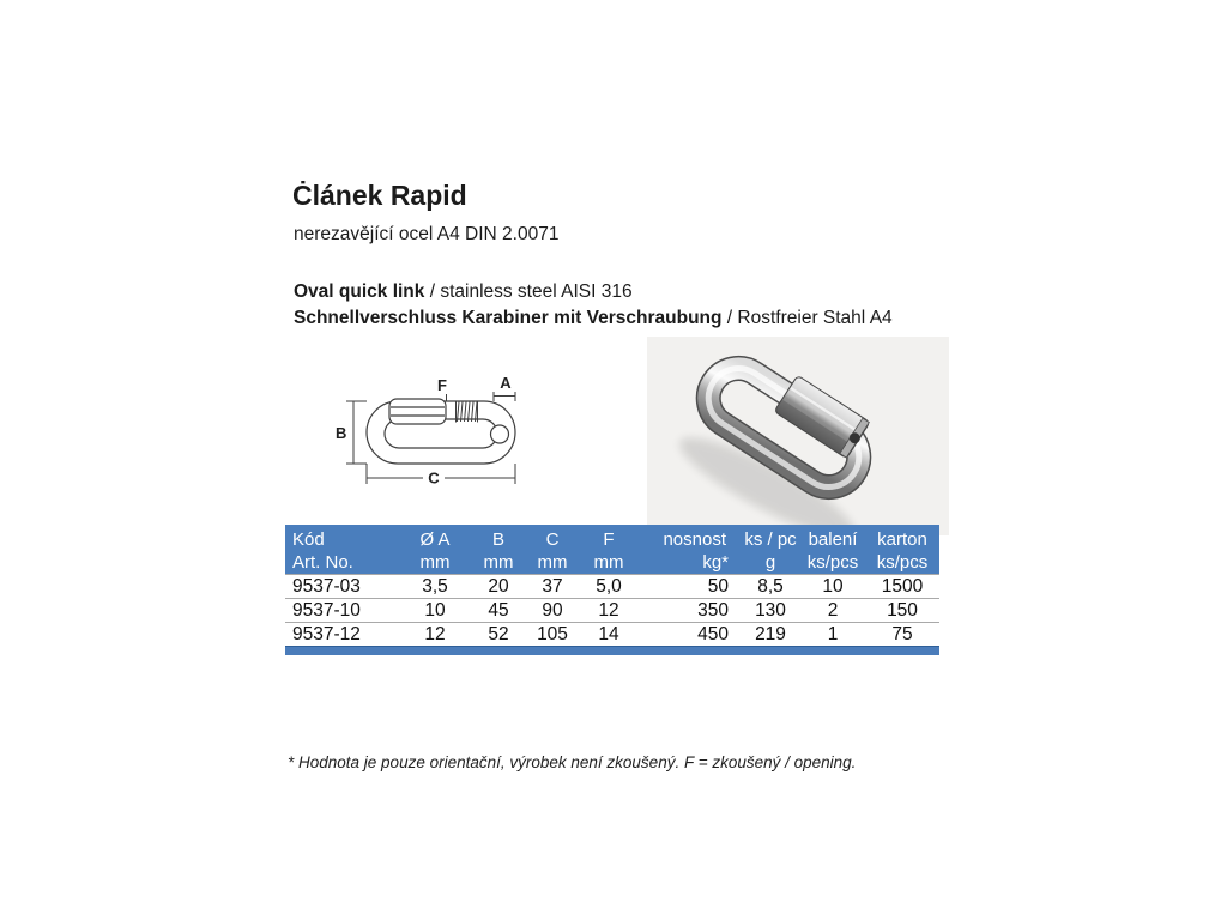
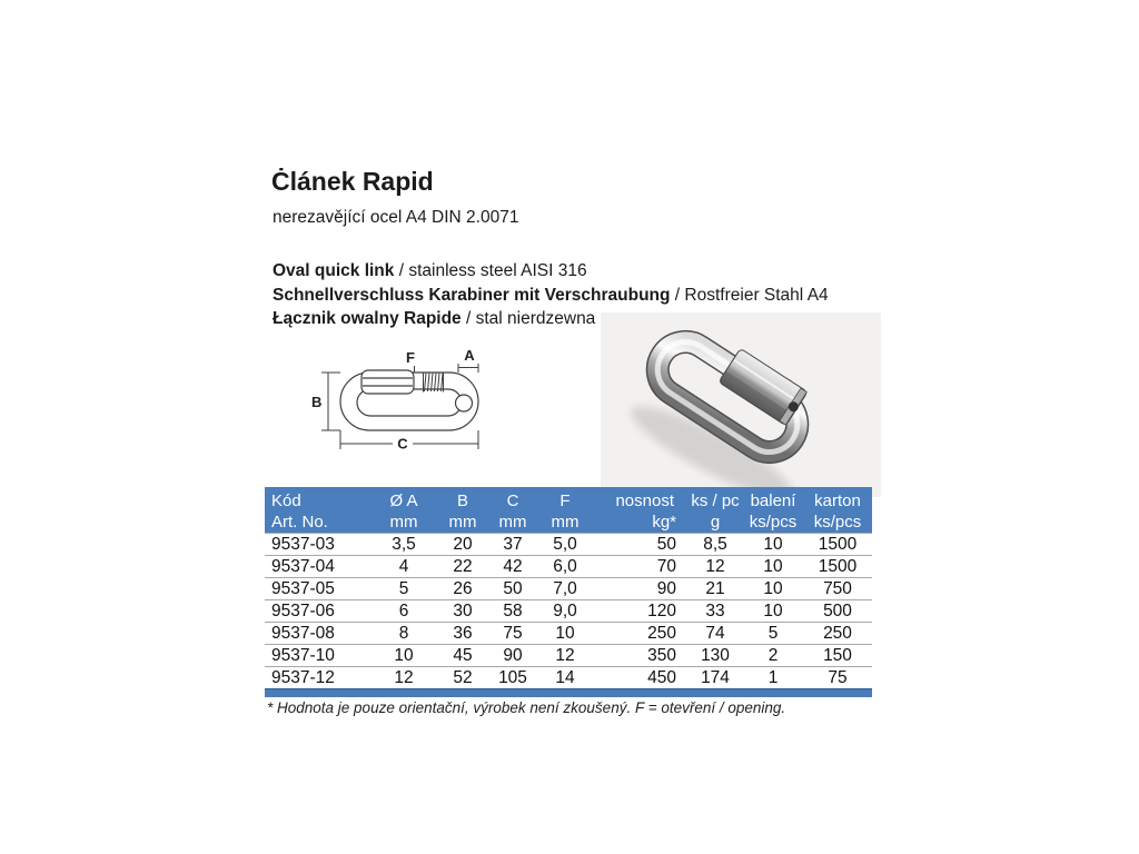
  Ċlánek Rapid
  nerezavějící ocel A4 DIN 2.0071
  Oval quick link / stainless steel AISI 316
  Schnellverschluss Karabiner mit Verschraubung / Rostfreier Stahl A4
+ Łącznik owalny Rapide / stal nierdzewna
  B
  C
  F
  A
  KódArt. No.	Ø Amm	Bmm	Cmm	Fmm	nosnostkg*	ks / pcg	baleníks/pcs	kartonks/pcs
  9537-03	3,5	20	37	5,0	50	8,5	10	1500
+ 9537-04	4	22	42	6,0	70	12	10	1500
+ 9537-05	5	26	50	7,0	90	21	10	750
+ 9537-06	6	30	58	9,0	120	33	10	500
+ 9537-08	8	36	75	10	250	74	5	250
  9537-10	10	45	90	12	350	130	2	150
- 9537-12	12	52	105	14	450	219	1	75
+ 9537-12	12	52	105	14	450	174	1	75
- * Hodnota je pouze orientační, výrobek není zkoušený. F = zkoušený / opening.
+ * Hodnota je pouze orientační, výrobek není zkoušený. F = otevření / opening.
